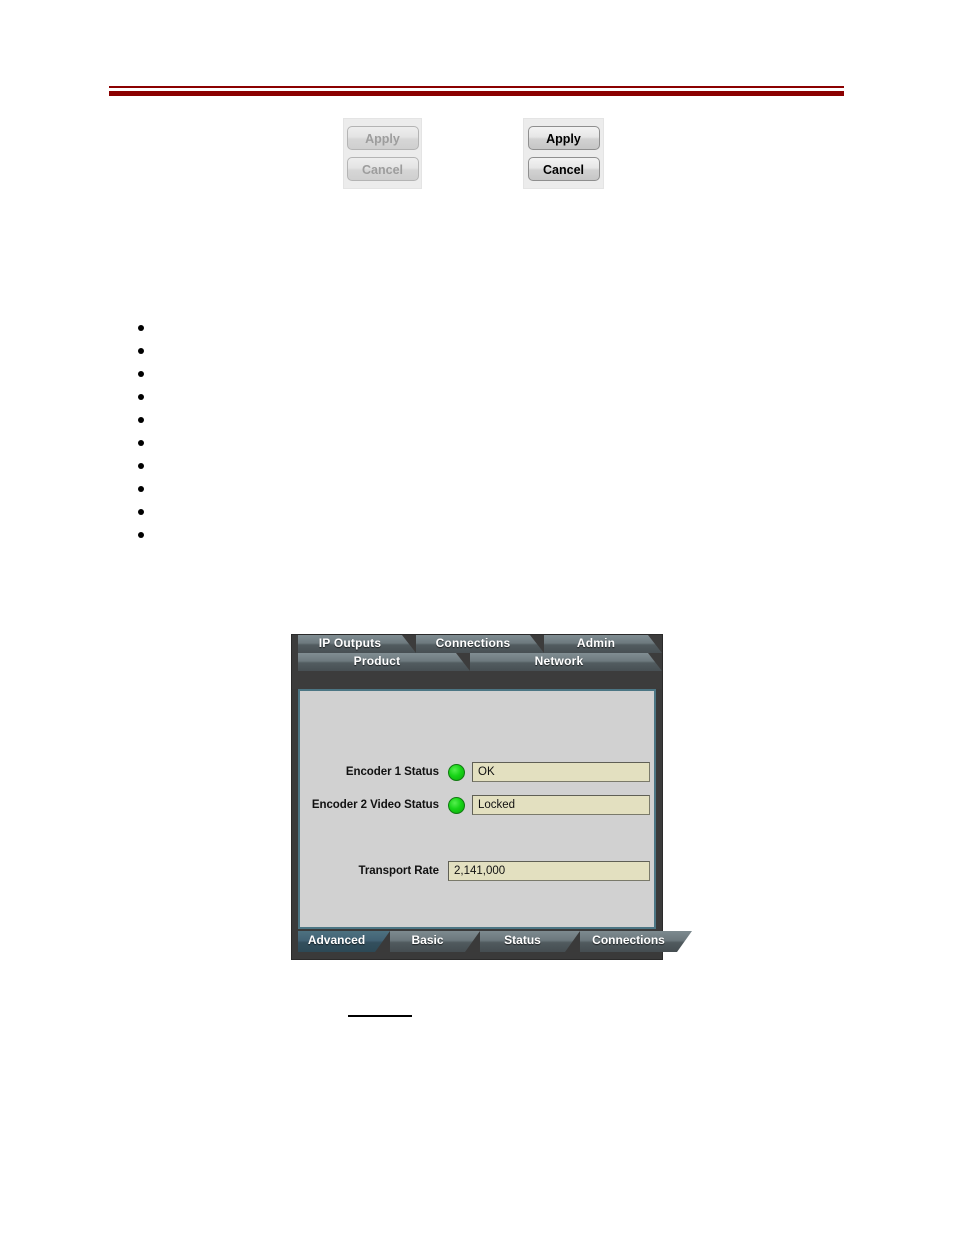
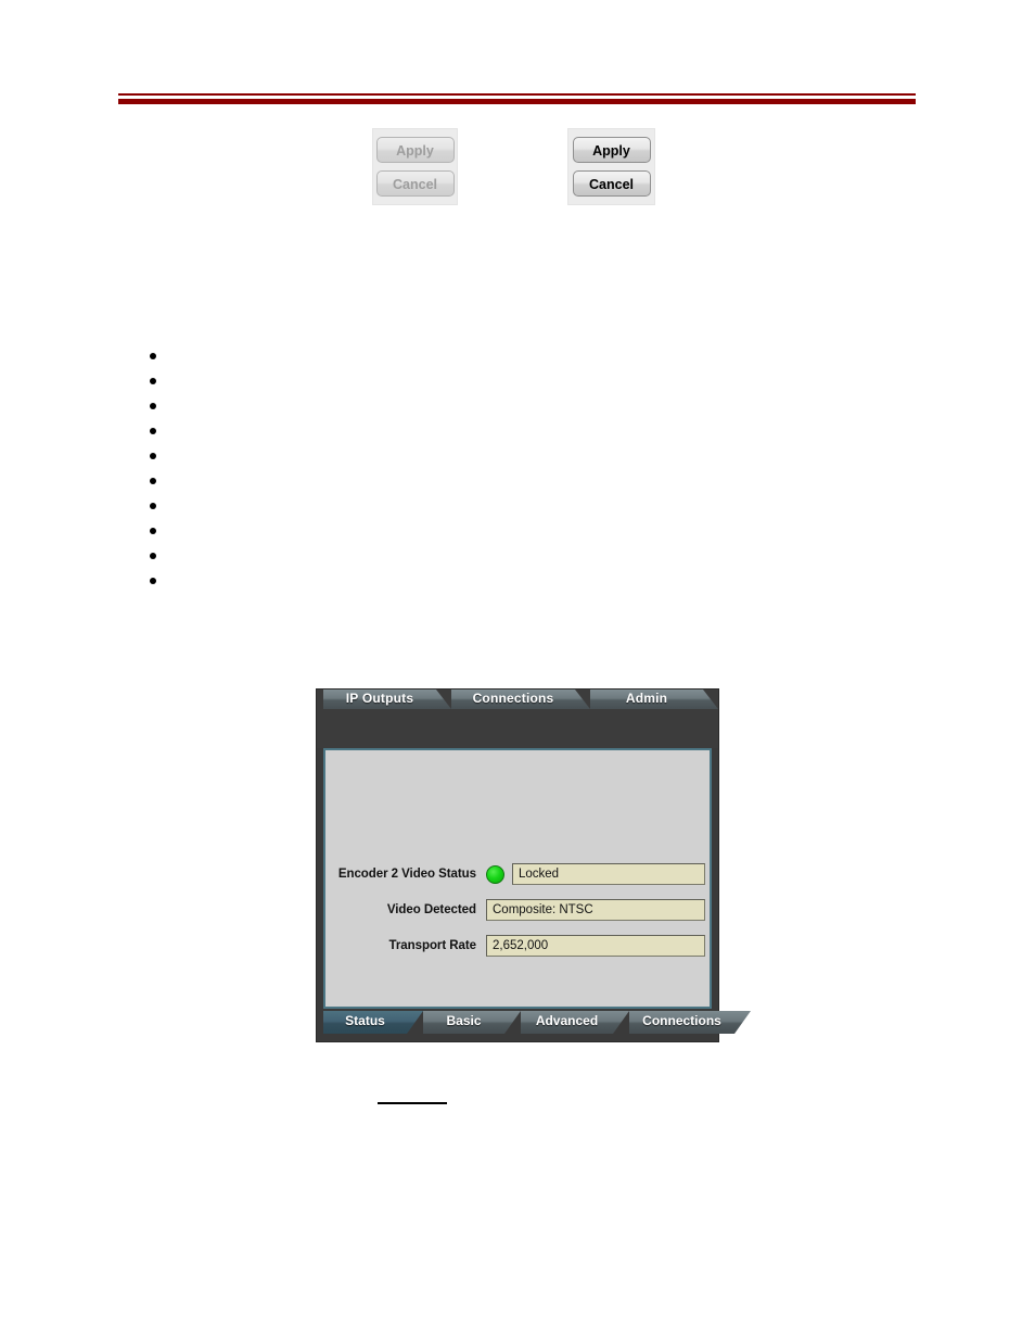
  Apply
  Cancel
  Apply
  Cancel
  IP Outputs
  Connections
  Admin
- Product
- Network
- Encoder 1 Status
- OK
  Encoder 2 Video Status
  Locked
+ Video Detected
+ Composite: NTSC
  Transport Rate
- 2,141,000
+ 2,652,000
- Advanced
+ Status
  Basic
- Status
+ Advanced
  Connections
